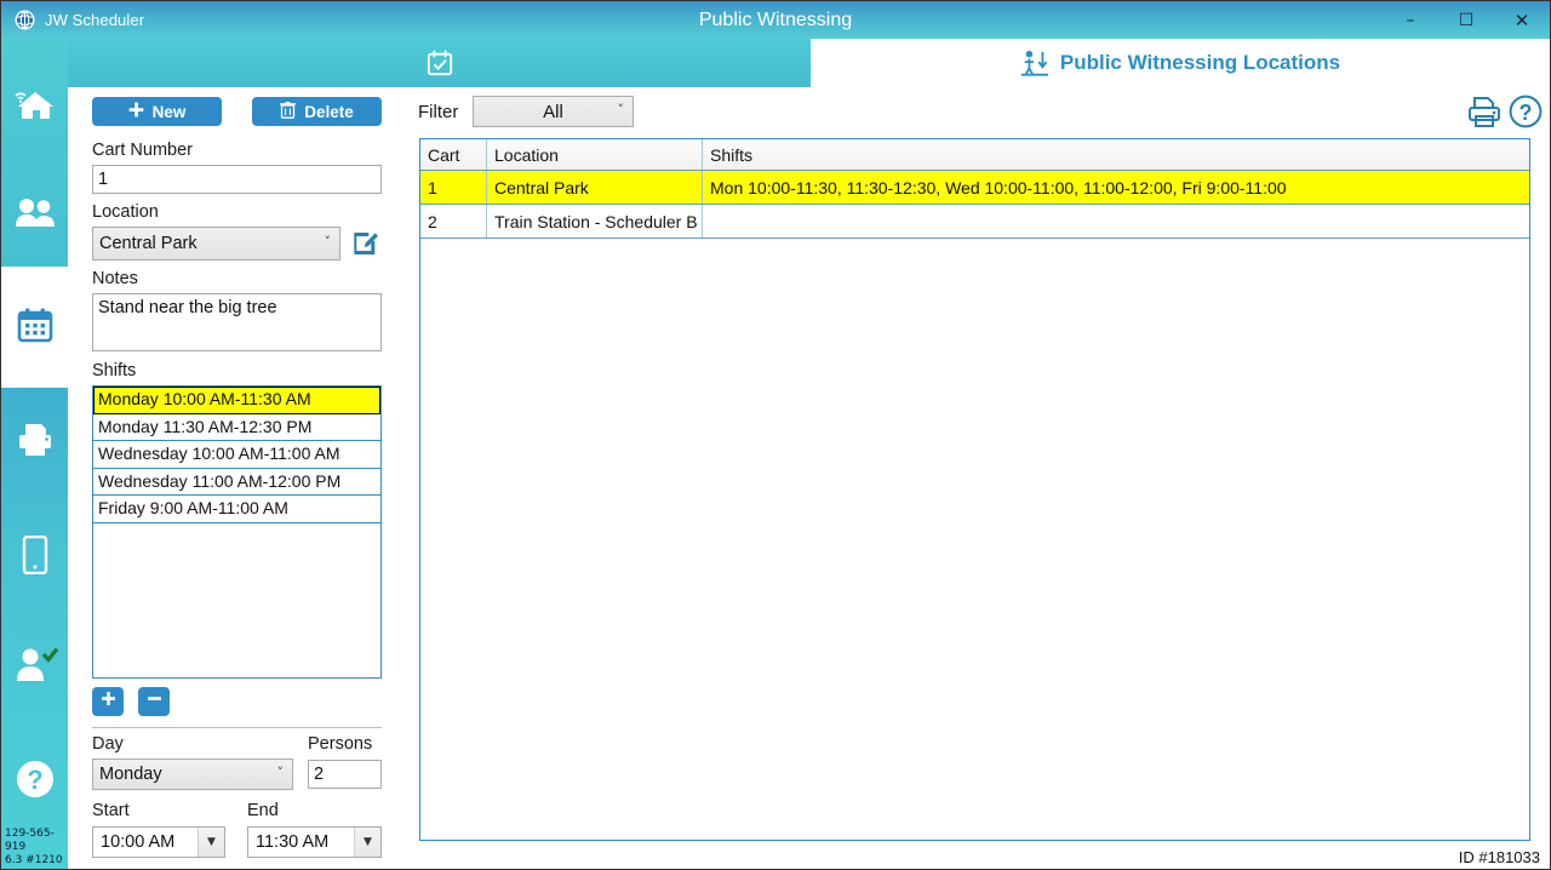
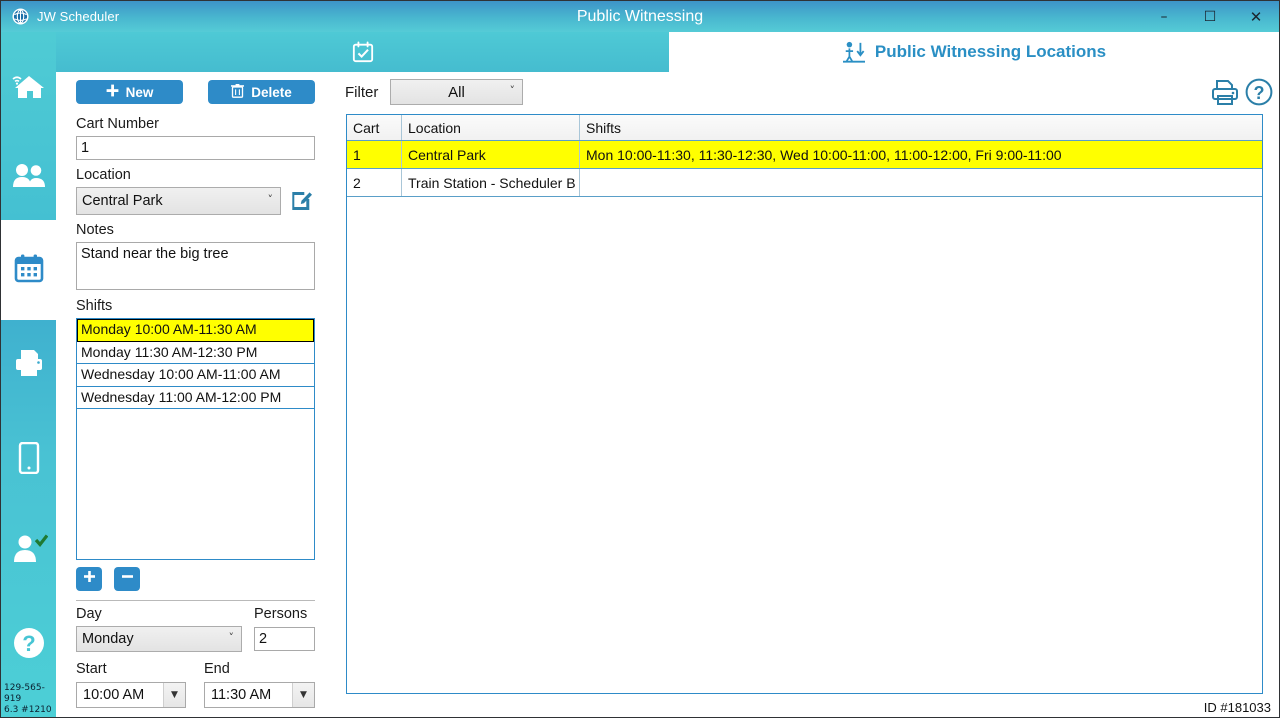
  JW Scheduler
  Public Witnessing
  –
  ☐
  ✕
  ?
  129-565-919
  6.3 #1210
  Public Witnessing Locations
  New
  Delete
  Cart Number
  1
  Location
  Central Park
  ˅
  Notes
  Stand near the big tree
  Shifts
  Monday 10:00 AM-11:30 AM
  Monday 11:30 AM-12:30 PM
  Wednesday 10:00 AM-11:00 AM
  Wednesday 11:00 AM-12:00 PM
- Friday 9:00 AM-11:00 AM
  Day
  Monday
  ˅
  Persons
  2
  Start
  10:00 AM
  ▼
  End
  11:30 AM
  ▼
  Filter
  All
  ˅
  ?
  Cart
  Location
  Shifts
  1
  Central Park
  Mon 10:00-11:30, 11:30-12:30, Wed 10:00-11:00, 11:00-12:00, Fri 9:00-11:00
  2
  Train Station - Scheduler B
  ID #181033
